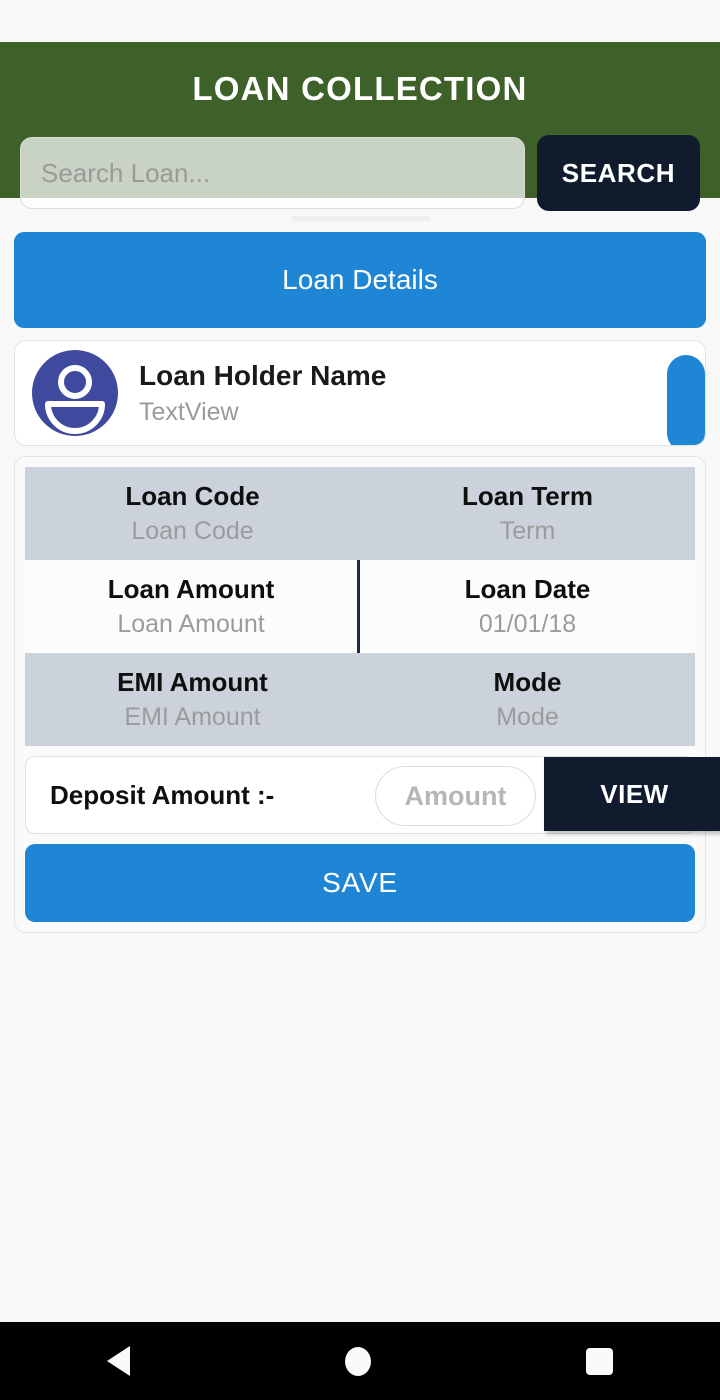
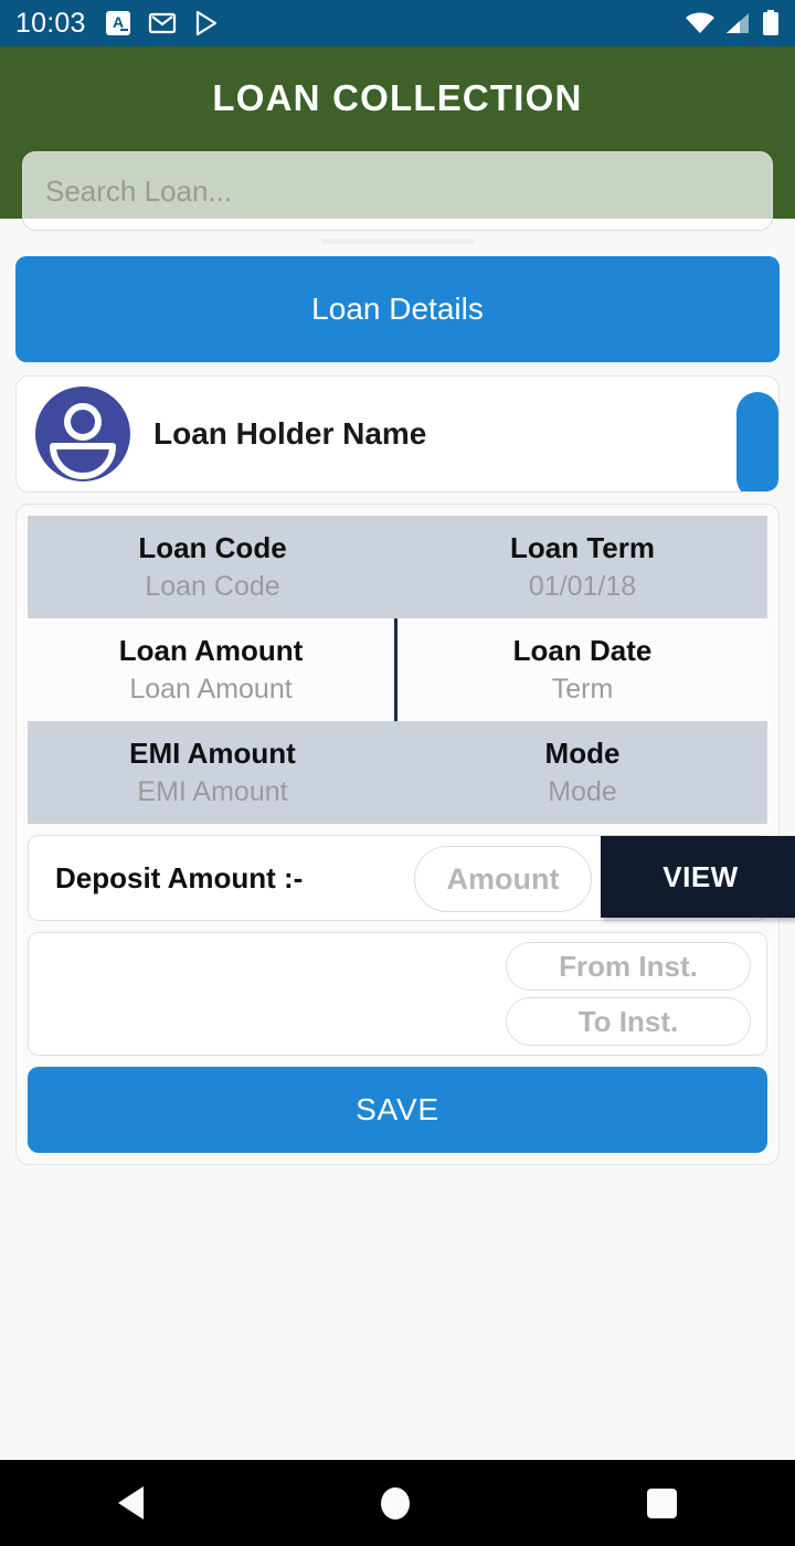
+ 10:03
+ A
  LOAN COLLECTION
  Search Loan...
- SEARCH
  Loan Details
  Loan Holder Name
- TextView
  Loan Code
  Loan Code
  Loan Term
- Term
+ 01/01/18
  Loan Amount
  Loan Amount
  Loan Date
- 01/01/18
+ Term
  EMI Amount
  EMI Amount
  Mode
  Mode
  Deposit Amount :-
  Amount
  VIEW
+ From Inst.
+ To Inst.
  SAVE
